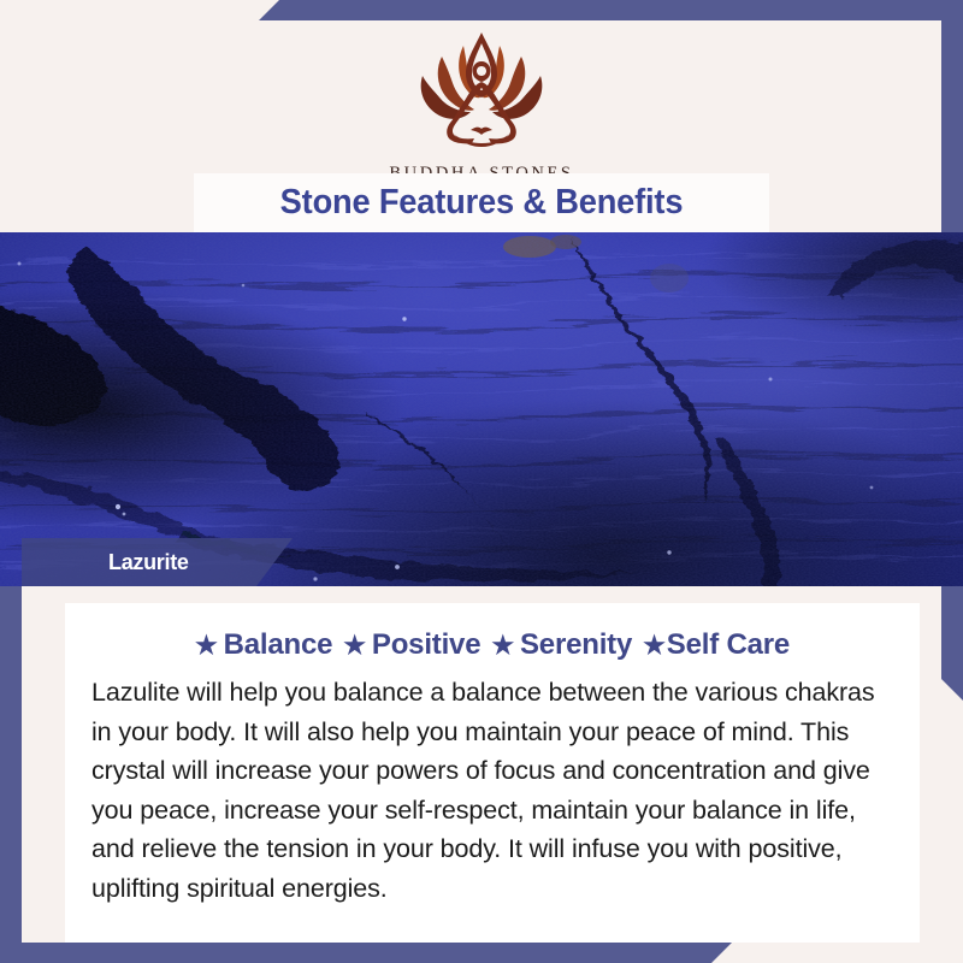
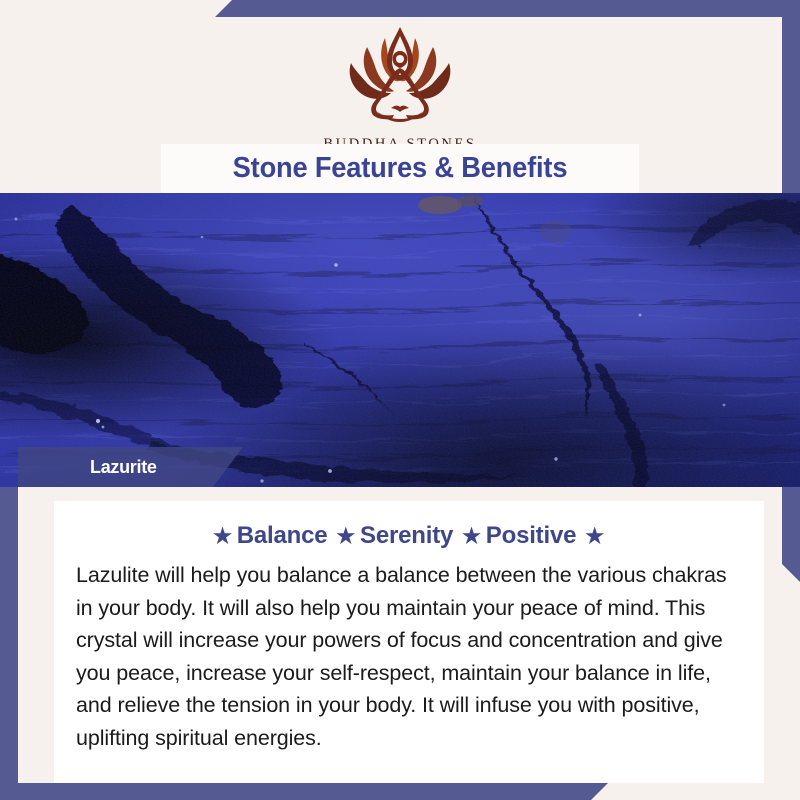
  Stone Features & Benefits
  Lazurite
  ★
  Balance
  ★
- Positive
+ Serenity
  ★
- Serenity
+ Positive
  ★
- Self Care
  Lazulite will help you balance a balance between the various chakras in your body. It will also help you maintain your peace of mind. This crystal will increase your powers of focus and concentration and give you peace, increase your self-respect, maintain your balance in life, and relieve the tension in your body. It will infuse you with positive, uplifting spiritual energies.
